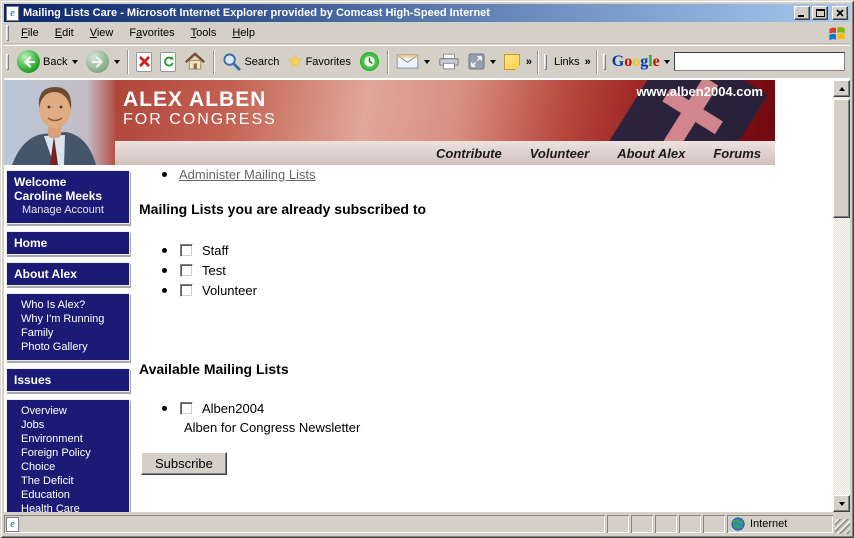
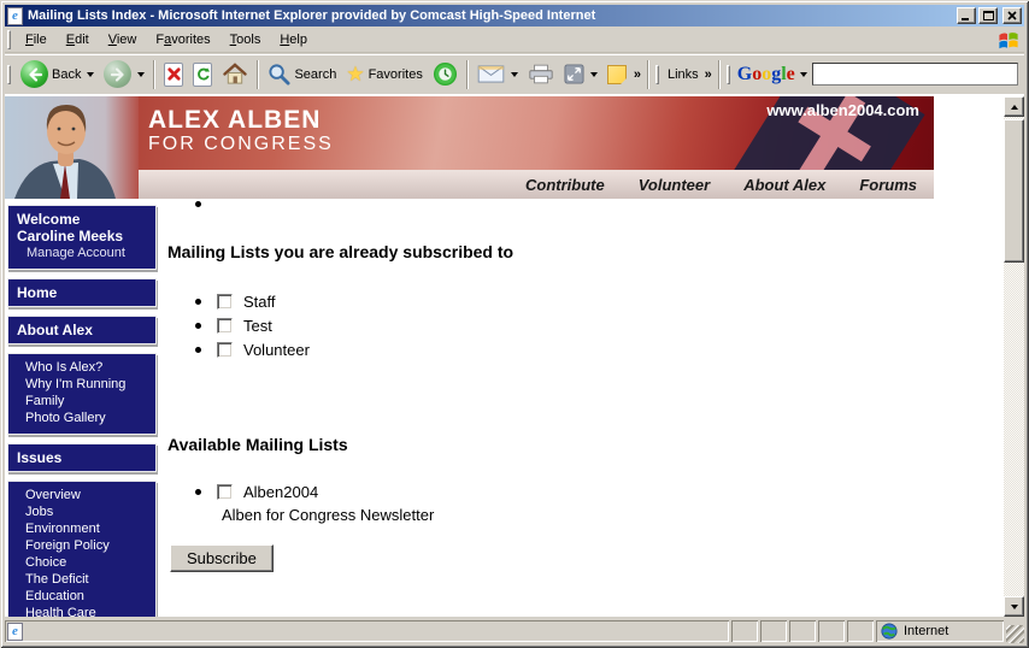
- Mailing Lists Care - Microsoft Internet Explorer provided by Comcast High-Speed Internet
+ Mailing Lists Index - Microsoft Internet Explorer provided by Comcast High-Speed Internet
  File
  Edit
  View
  Favorites
  Tools
  Help
  Back
  Search
  ★
  Favorites
  »
  Links
  »
  Google
  ALEX ALBEN
  FOR CONGRESS
  www.alben2004.com
  Contribute
  Volunteer
  About Alex
  Forums
  Welcome
  Caroline Meeks
  Manage Account
  Home
  About Alex
  Who Is Alex?
  Why I'm Running
  Family
  Photo Gallery
  Issues
  Overview
  Jobs
  Environment
  Foreign Policy
  Choice
  The Deficit
  Education
  Health Care
- Administer Mailing Lists
  Mailing Lists you are already subscribed to
  Staff
  Test
  Volunteer
  Available Mailing Lists
  Alben2004
  Alben for Congress Newsletter
  Subscribe
  Internet
